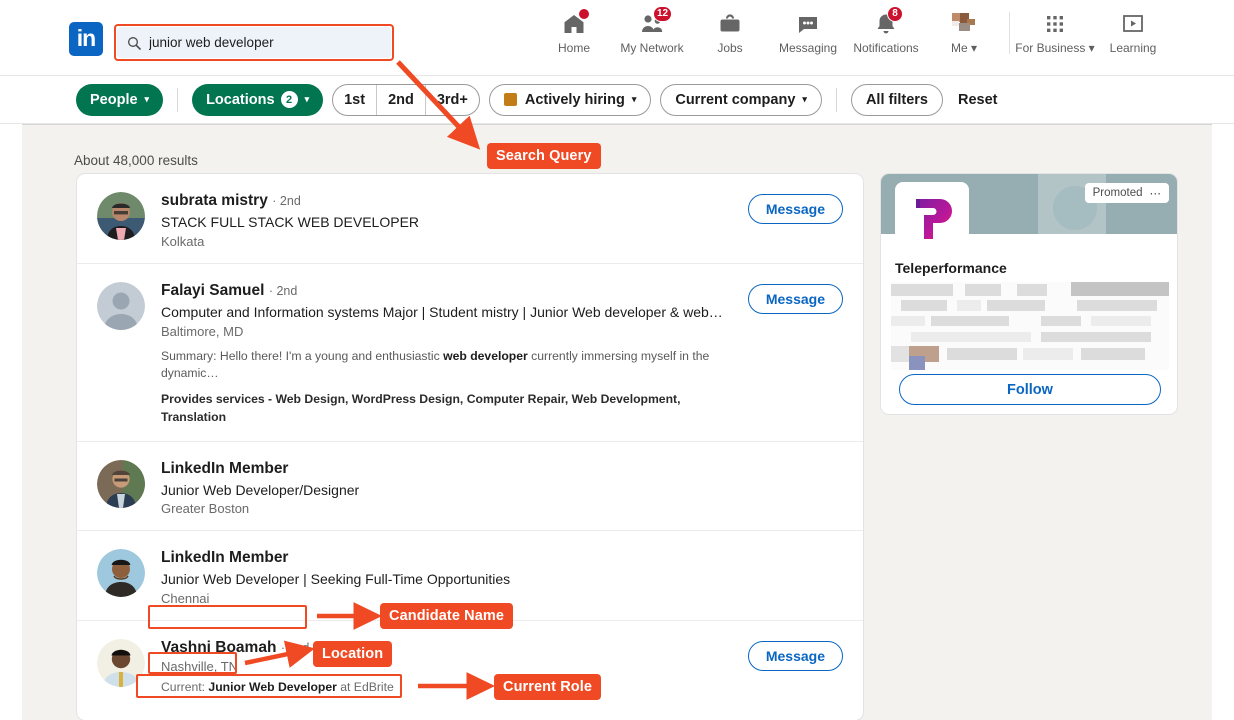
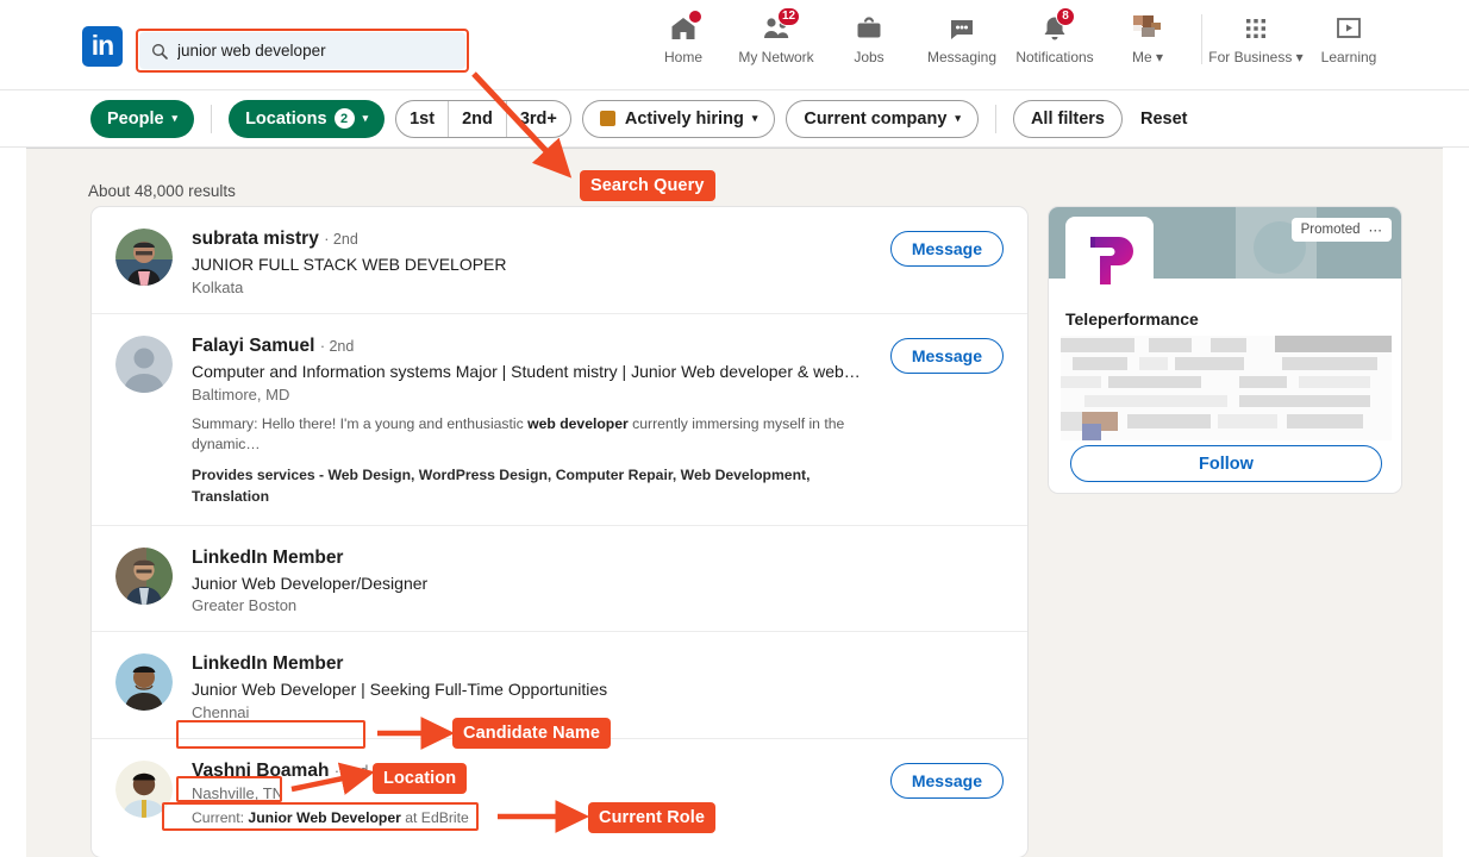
  in
  junior web developer
  Home
  12
  My Network
  Jobs
  Messaging
  8
  Notifications
  Me ▾
  For Business ▾
  Learning
  People
  ▾
  Locations
  2
  ▾
  1st
  2nd
  3rd+
  Actively hiring
  ▾
  Current company
  ▾
  All filters
  Reset
  About 48,000 results
  subrata mistry · 2nd
- STACK FULL STACK WEB DEVELOPER
+ JUNIOR FULL STACK WEB DEVELOPER
  Kolkata
  Message
  Falayi Samuel · 2nd
  Computer and Information systems Major | Student mistry | Junior Web developer & web…
  Baltimore, MD
  Summary: Hello there! I'm a young and enthusiastic web developer currently immersing myself in the dynamic…
  Provides services - Web Design, WordPress Design, Computer Repair, Web Development, Translation
  Message
  LinkedIn Member
  Junior Web Developer/Designer
  Greater Boston
  LinkedIn Member
  Junior Web Developer | Seeking Full-Time Opportunities
  Chennai
  Vashni Boamah · 2n
  Nashville, TN
  Current: Junior Web Developer at EdBrite
  Message
  Promoted
  ⋯
  Teleperformance
  Follow
  Search Query
  Candidate Name
  Location
  Current Role
